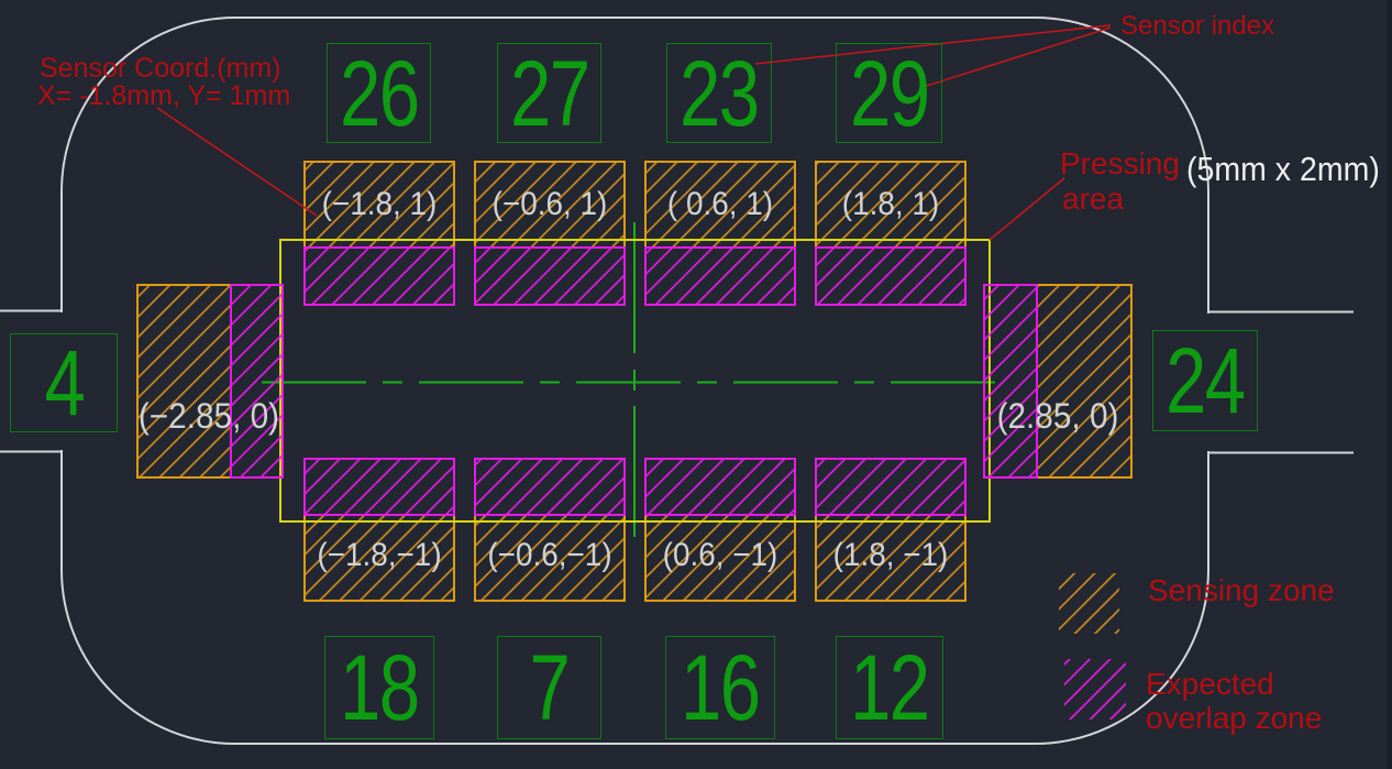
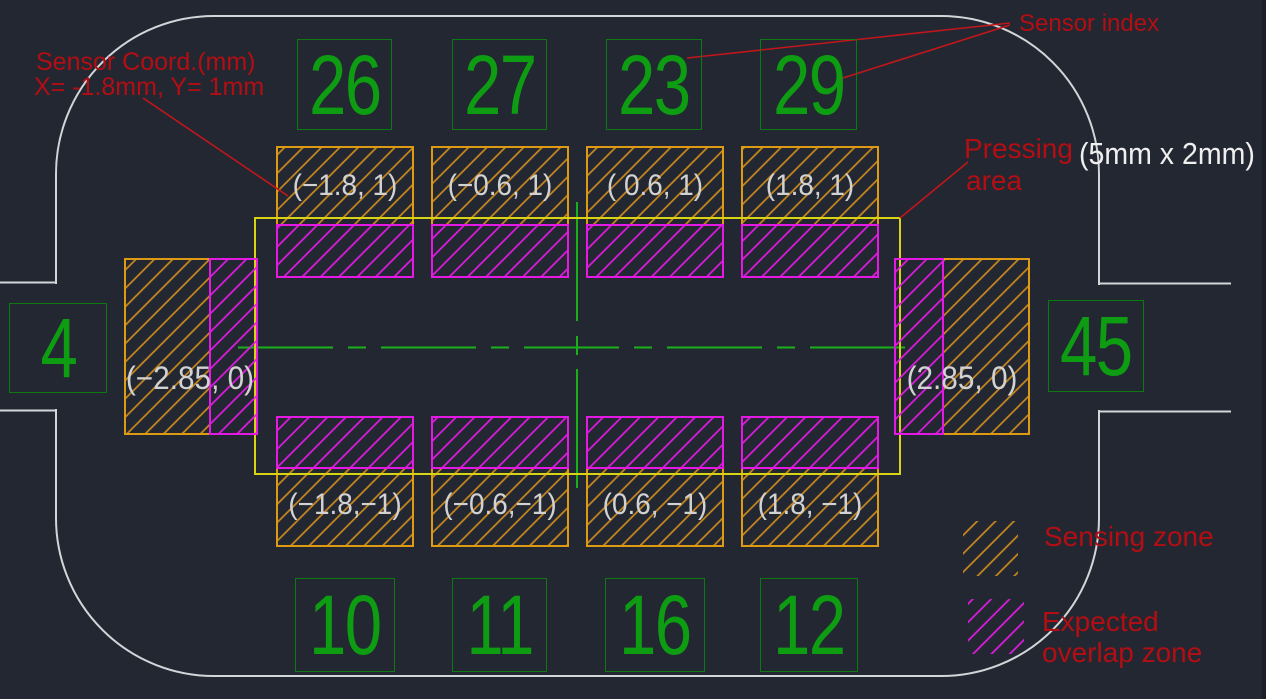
  26
  27
  23
  29
  4
- 24
+ 45
- 18
+ 10
- 7
+ 11
  16
  12
  (−1.8, 1)
  (−0.6, 1)
  ( 0.6, 1)
  (1.8, 1)
  (−1.8,−1)
  (−0.6,−1)
  (0.6, −1)
  (1.8, −1)
  (−2.85, 0)
  (2.85, 0)
  Sensor Coord.(mm)
  X= -1.8mm, Y= 1mm
  Sensor index
  Pressing
  area
  (5mm x 2mm)
  Sensing zone
  Expected
  overlap zone
